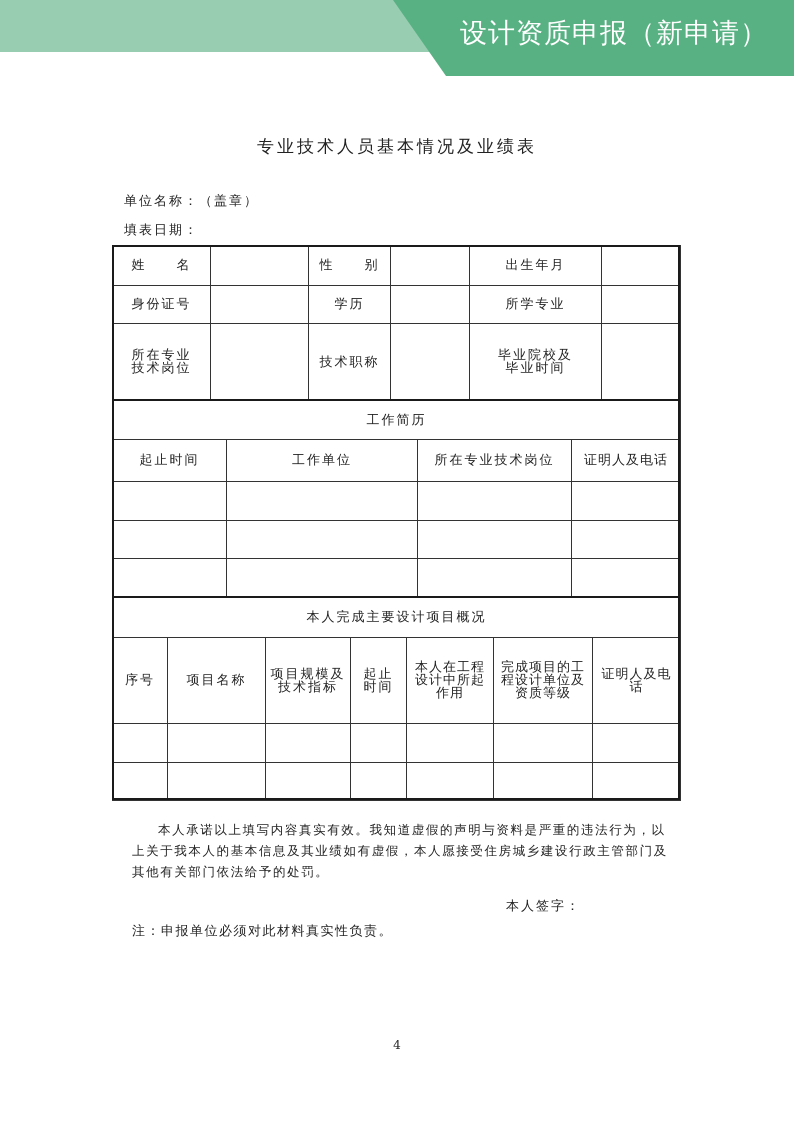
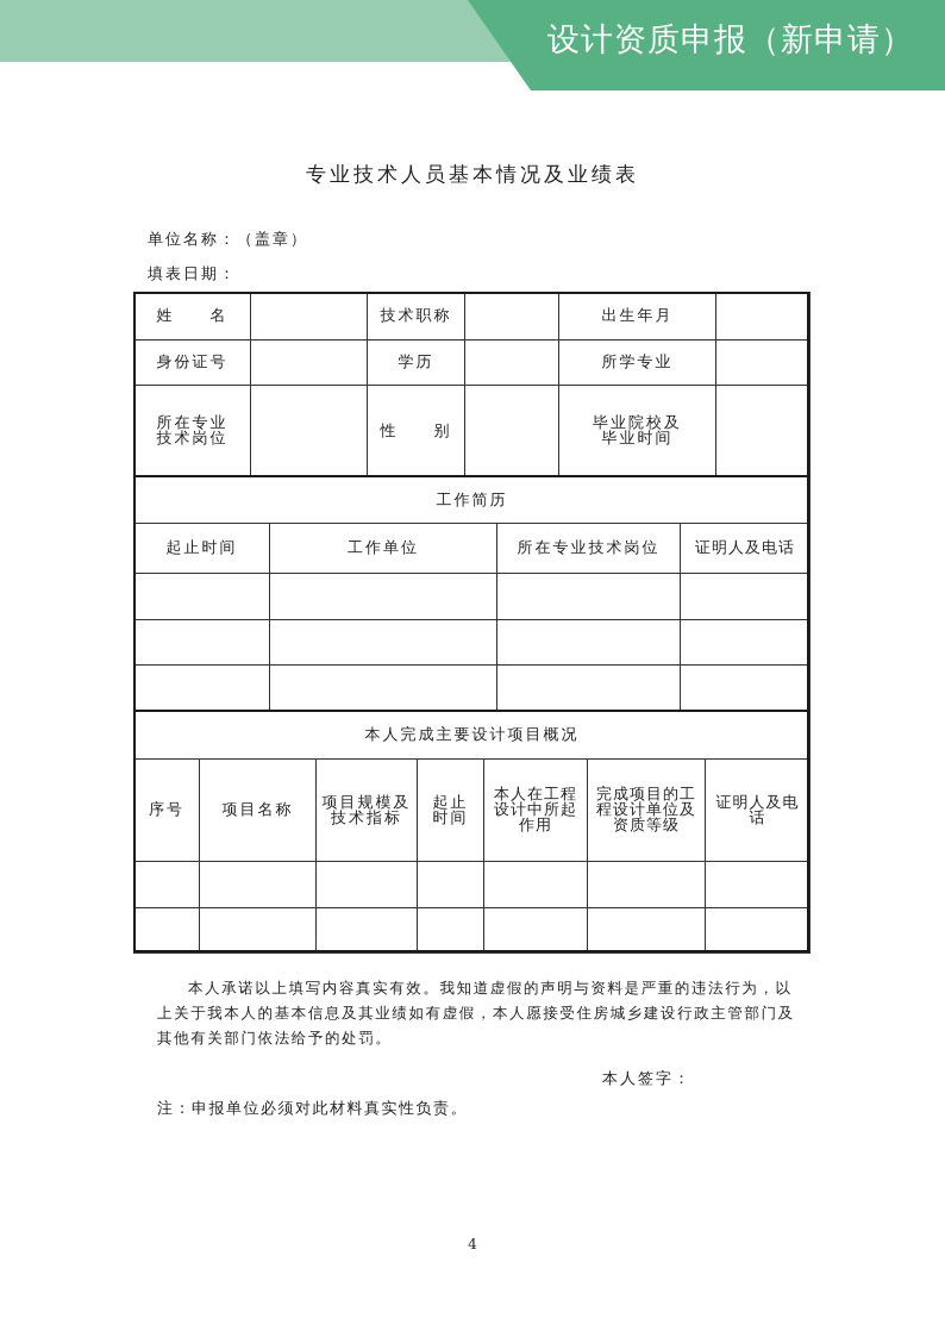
  设计资质申报（新申请）
  专业技术人员基本情况及业绩表
  单位名称：（盖章）
  填表日期：
- 姓 名		性 别		出生年月
+ 姓 名		技术职称		出生年月
  身份证号		学历		所学专业
- 所在专业 技术岗位		技术职称		毕业院校及 毕业时间
+ 所在专业 技术岗位		性 别		毕业院校及 毕业时间
  工作简历
  起止时间	工作单位	所在专业技术岗位	证明人及电话
  本人完成主要设计项目概况
  序号	项目名称	项目规模及 技术指标	起止 时间	本人在工程 设计中所起 作用	完成项目的工 程设计单位及 资质等级	证明人及电 话
  本人承诺以上填写内容真实有效。我知道虚假的声明与资料是严重的违法行为，以上关于我本人的基本信息及其业绩如有虚假，本人愿接受住房城乡建设行政主管部门及其他有关部门依法给予的处罚。
  本人签字：
  注：申报单位必须对此材料真实性负责。
  4
